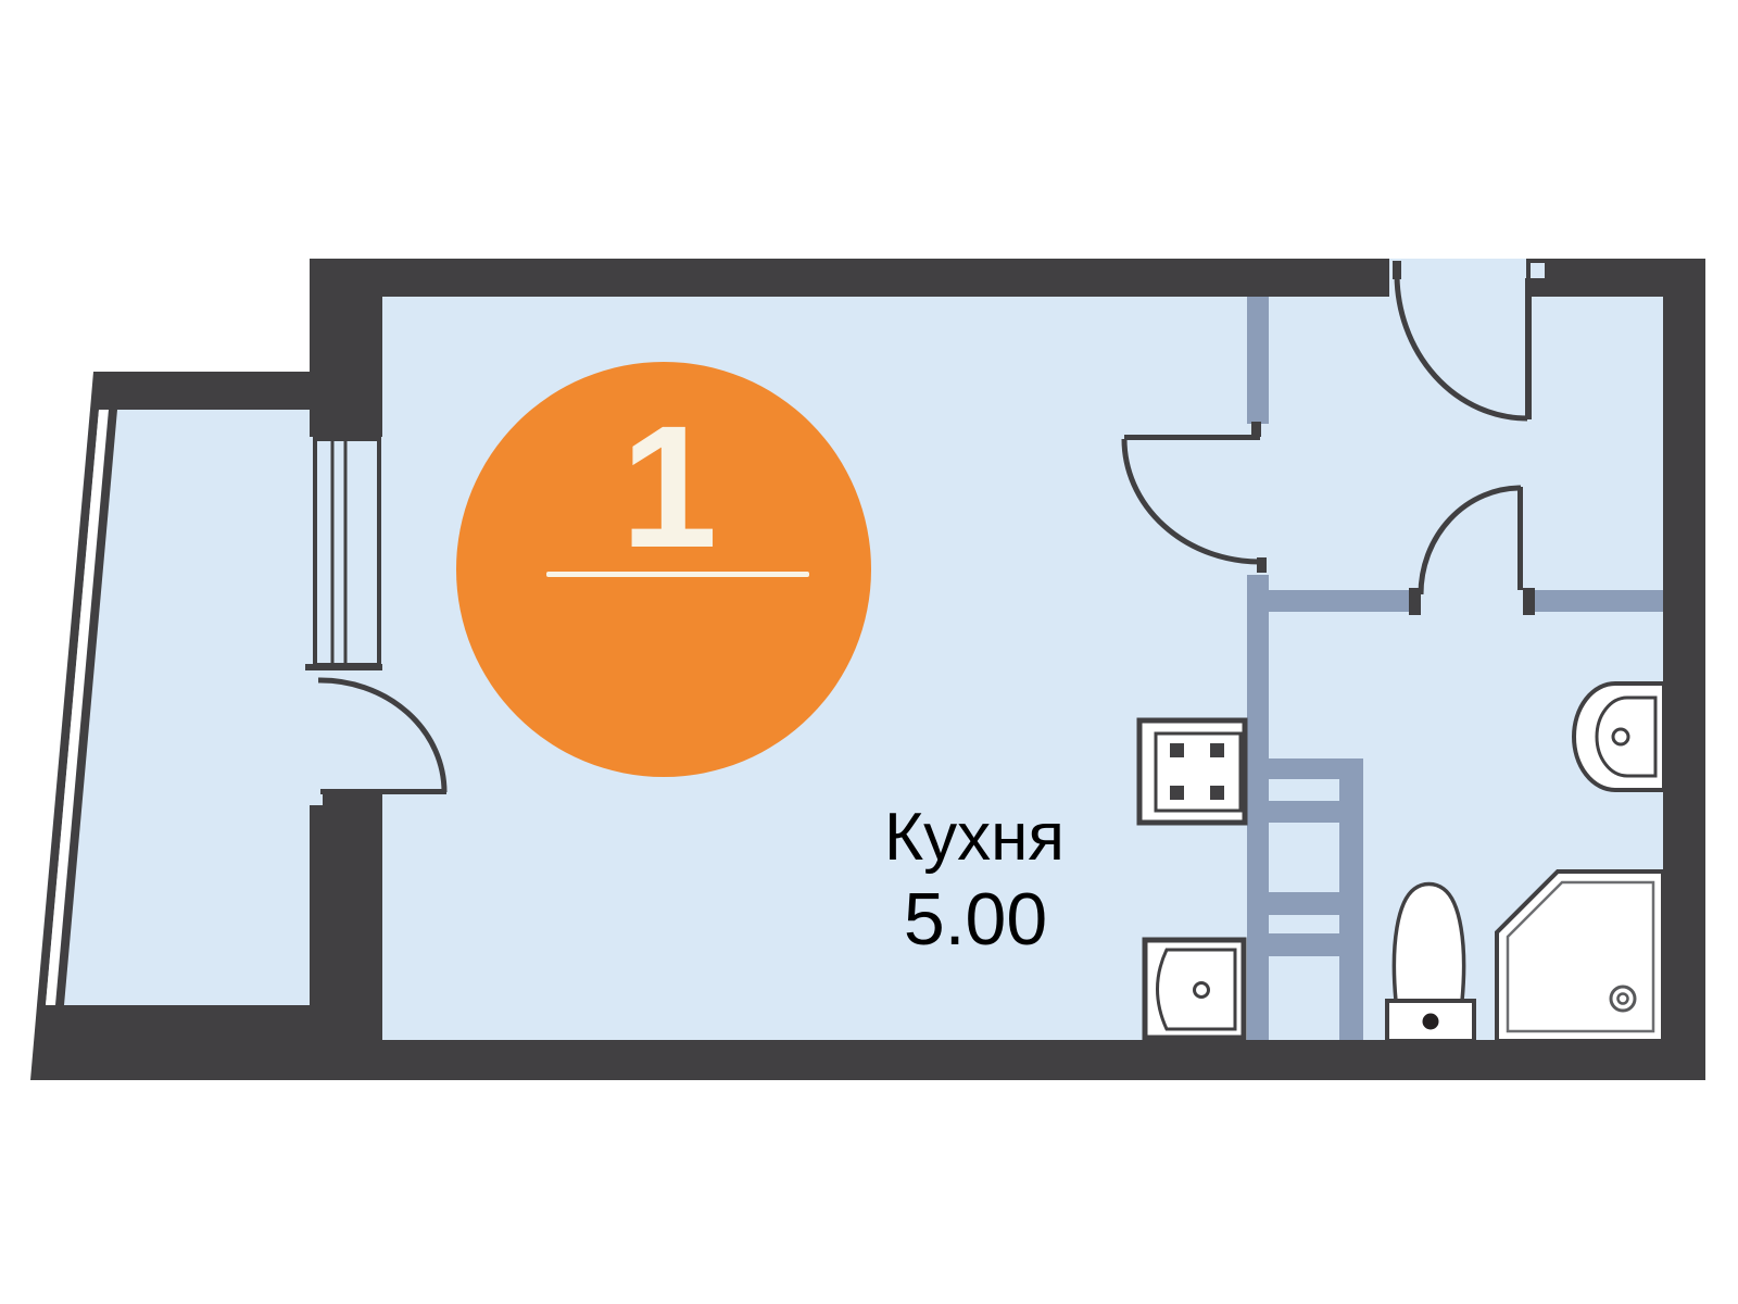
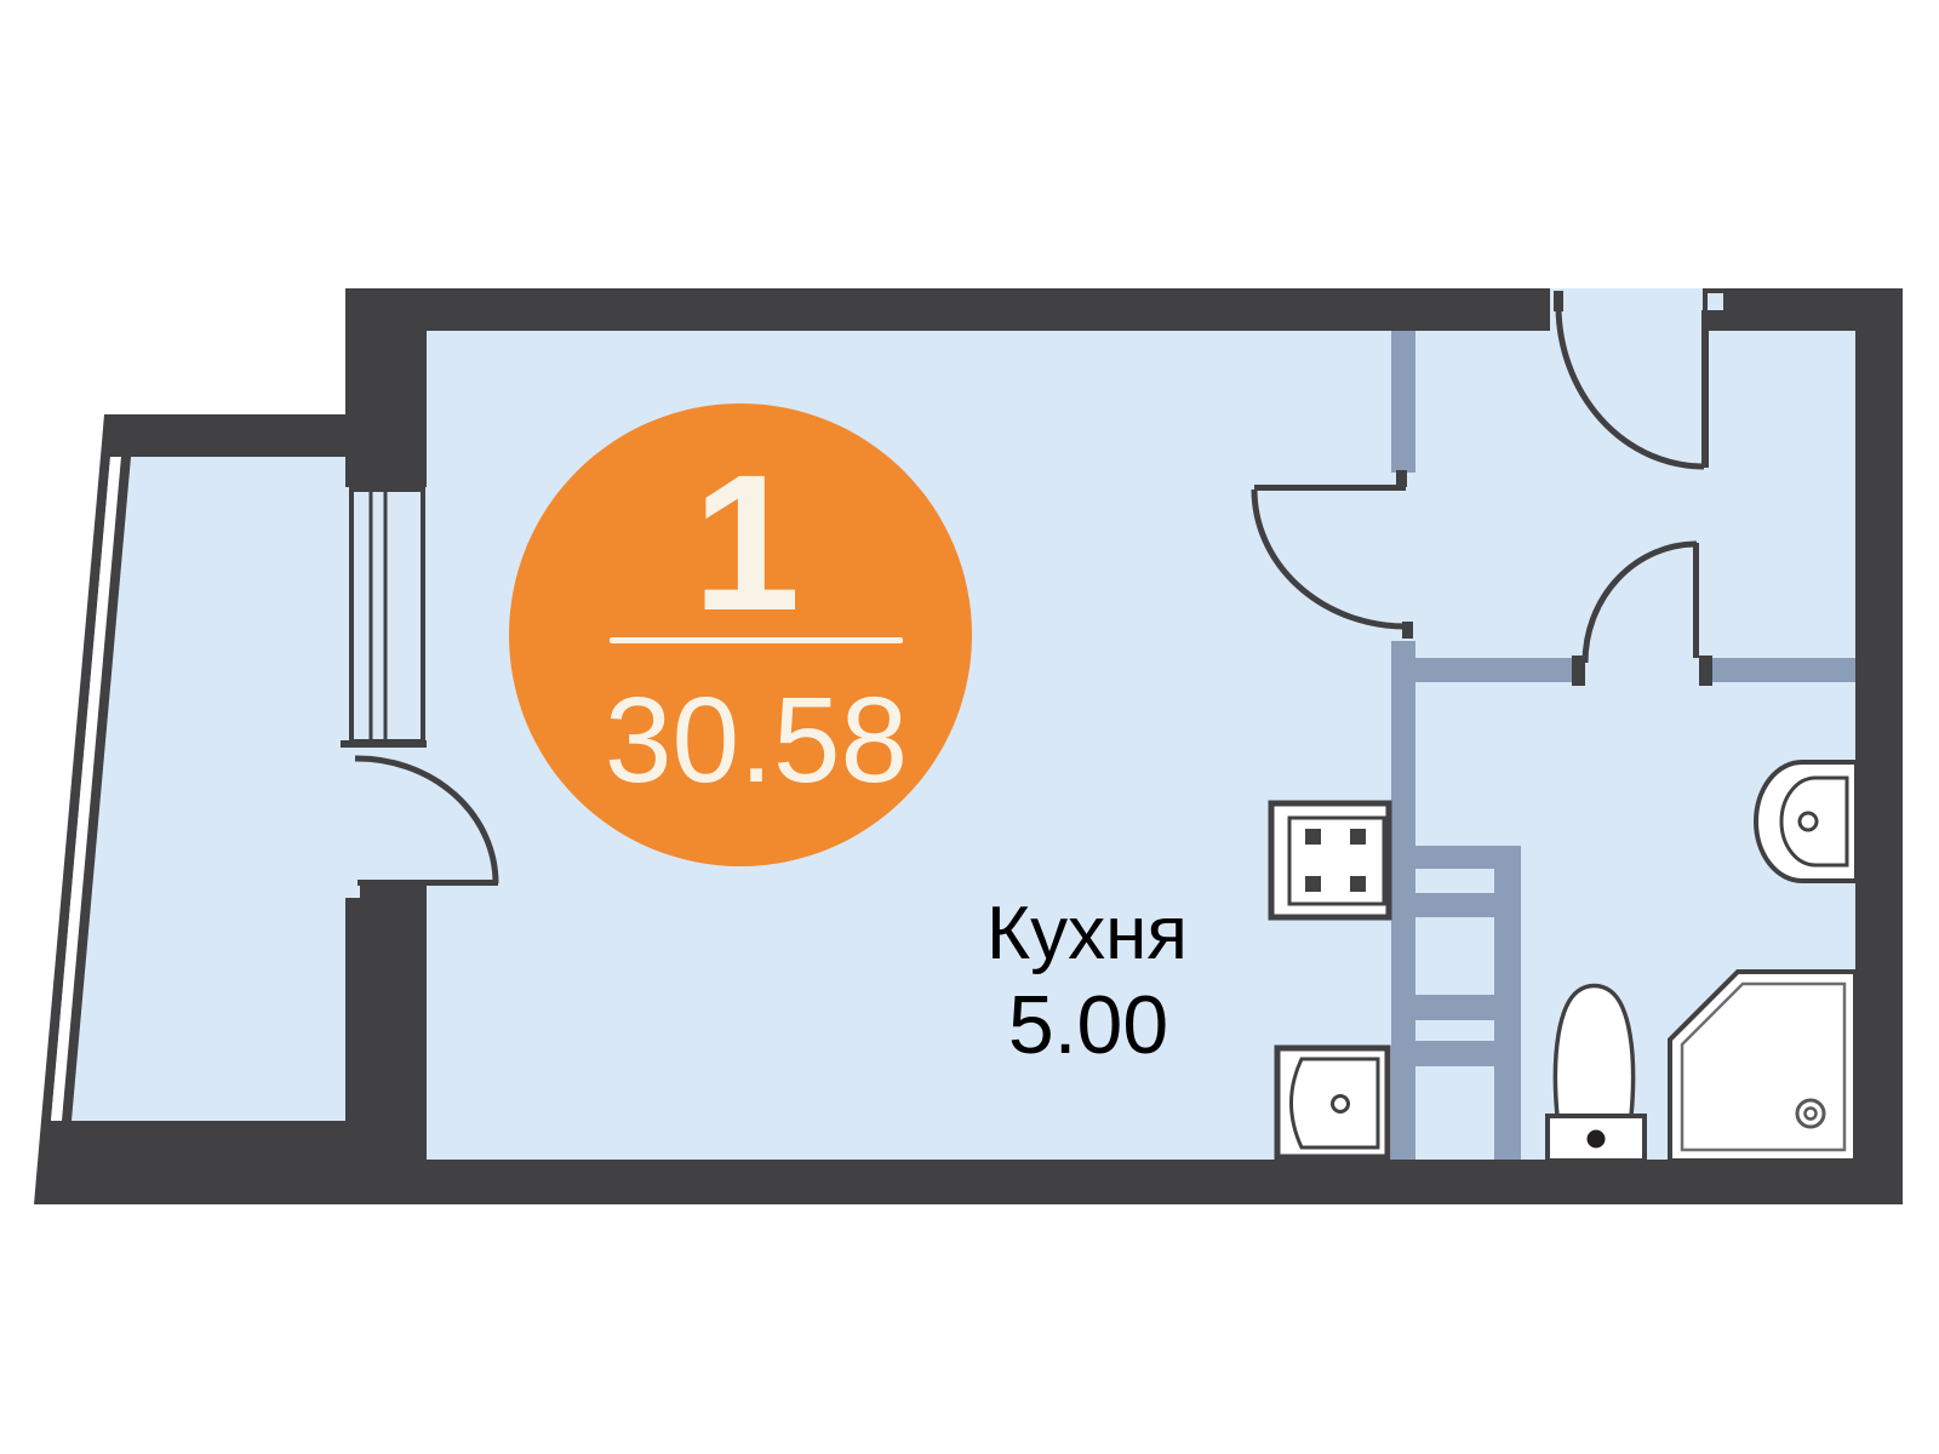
  1
+ 30.58
  Кухня
  5.00
